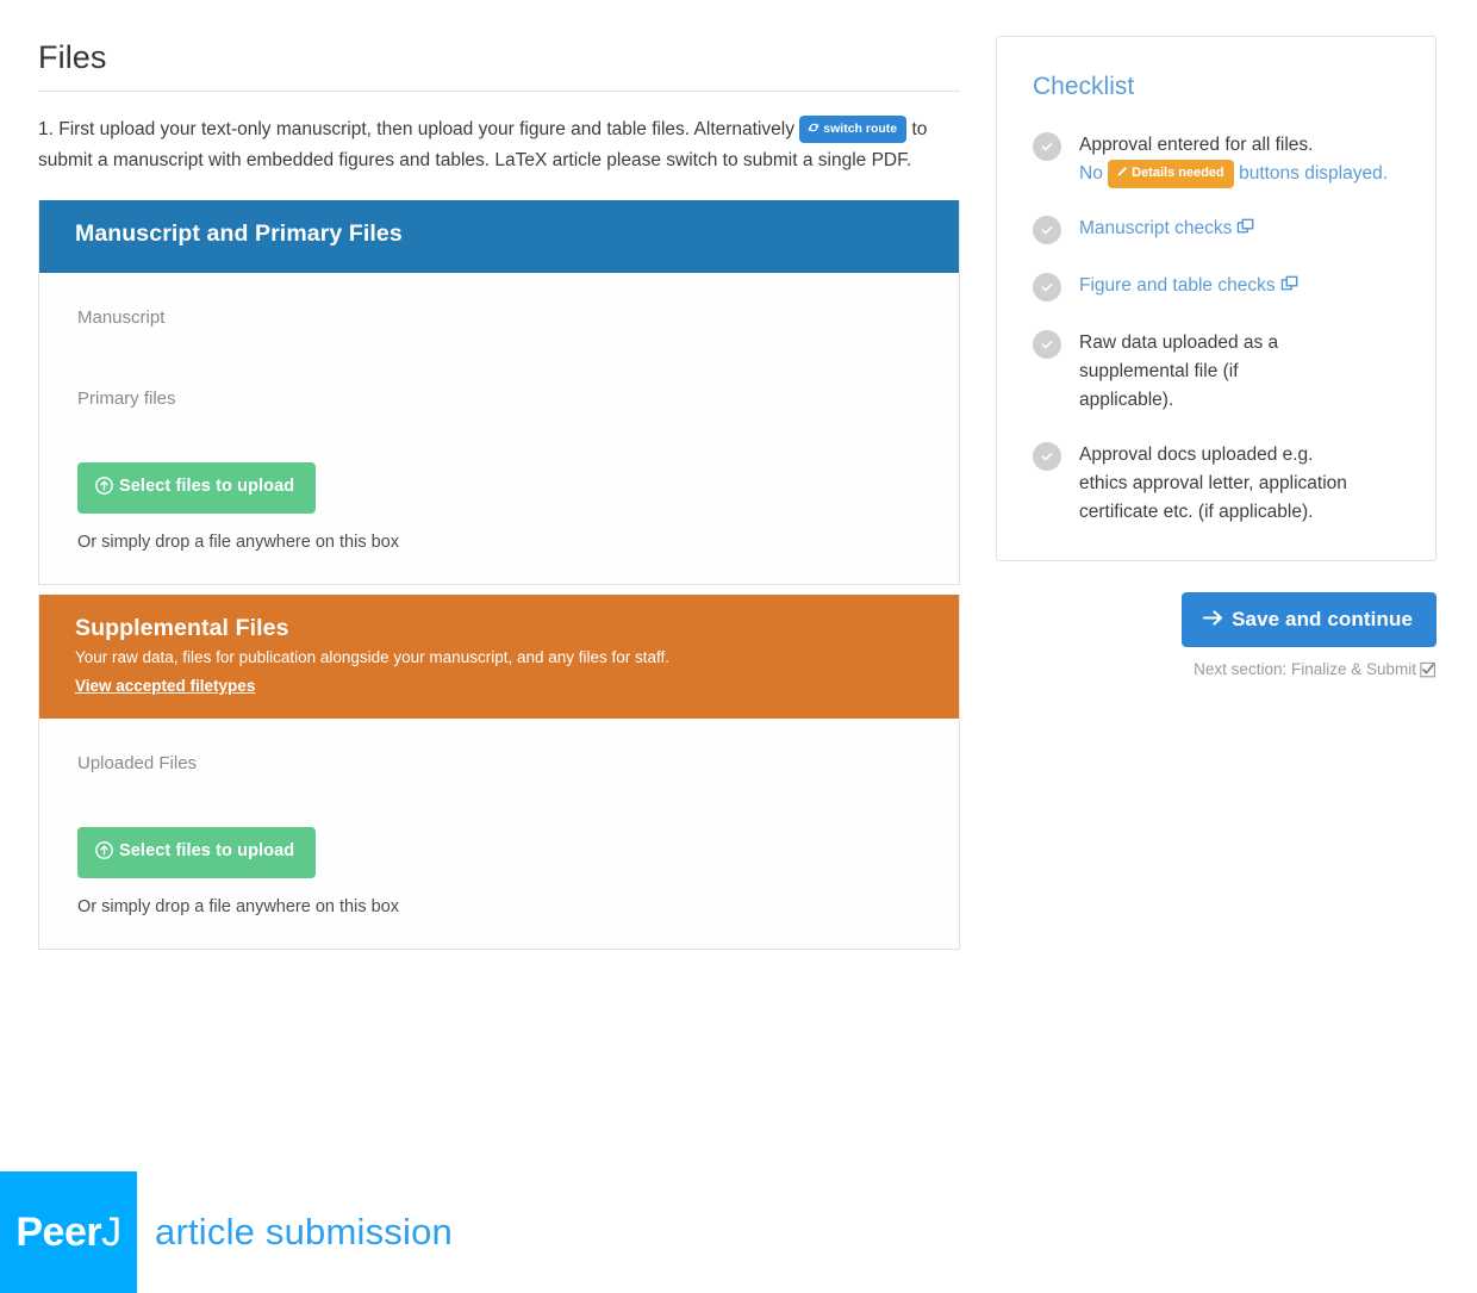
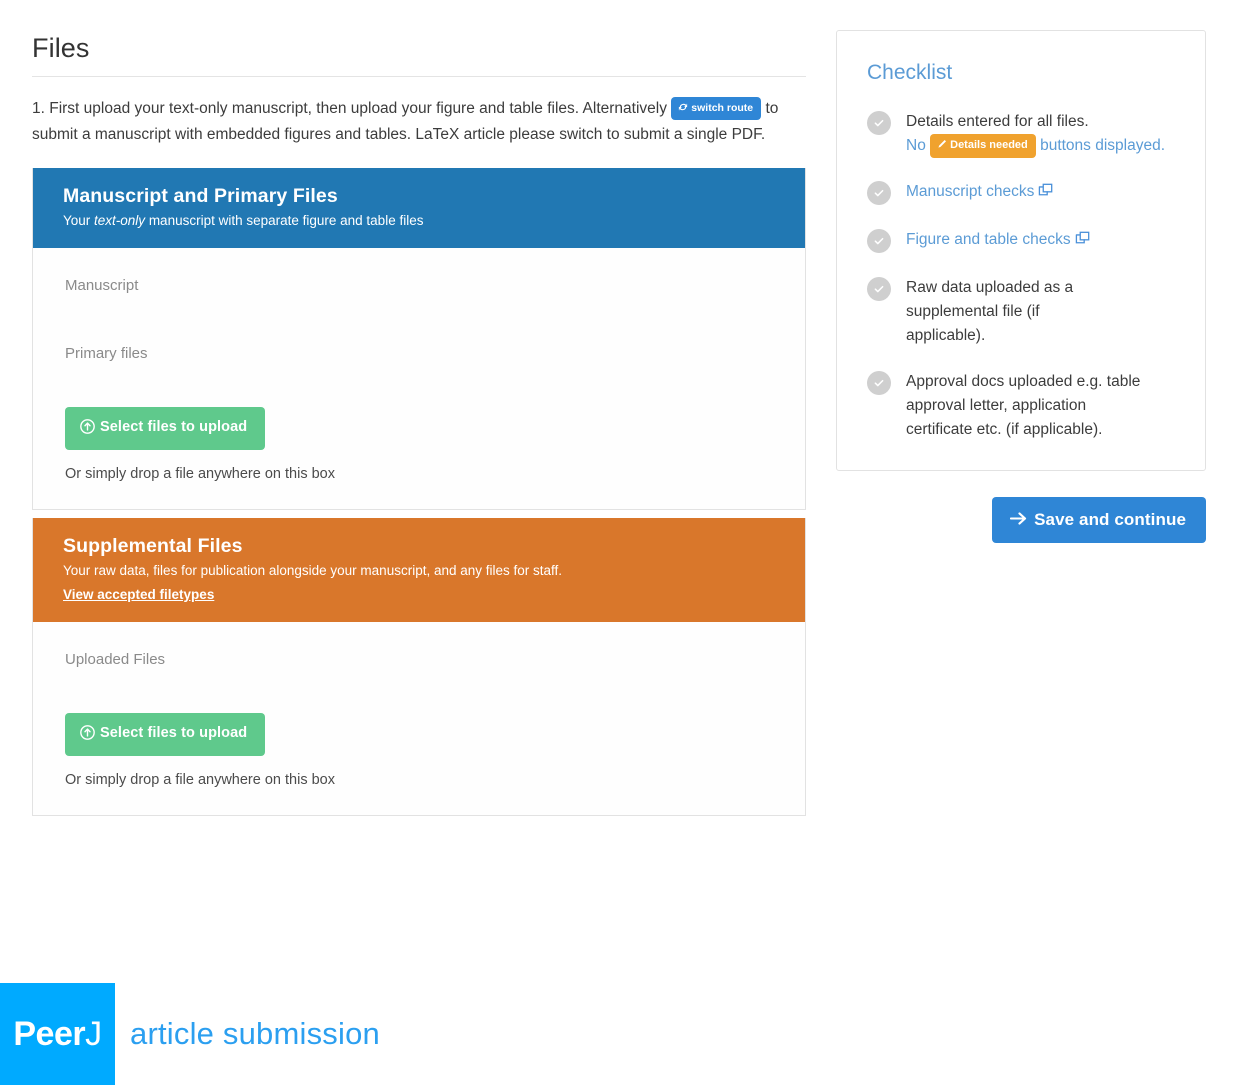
  Files
  1. First upload your text-only manuscript, then upload your figure and table files. Alternatively switch route to submit a manuscript with embedded figures and tables. LaTeX article please switch to submit a single PDF.
  Manuscript and Primary Files
+ Your text-only manuscript with separate figure and table files
  Manuscript
  Primary files
  Select files to upload
  Or simply drop a file anywhere on this box
  Supplemental Files
  Your raw data, files for publication alongside your manuscript, and any files for staff.
  View accepted filetypes
  Uploaded Files
  Select files to upload
  Or simply drop a file anywhere on this box
  Checklist
- Approval entered for all files.
+ Details entered for all files.
  No Details needed buttons displayed.
  Manuscript checks
  Figure and table checks
  Raw data uploaded as a supplemental file (if applicable).
- Approval docs uploaded e.g. ethics approval letter, application certificate etc. (if applicable).
+ Approval docs uploaded e.g. table approval letter, application certificate etc. (if applicable).
  Save and continue
- Next section: Finalize & Submit
  PeerJ
  article submission
